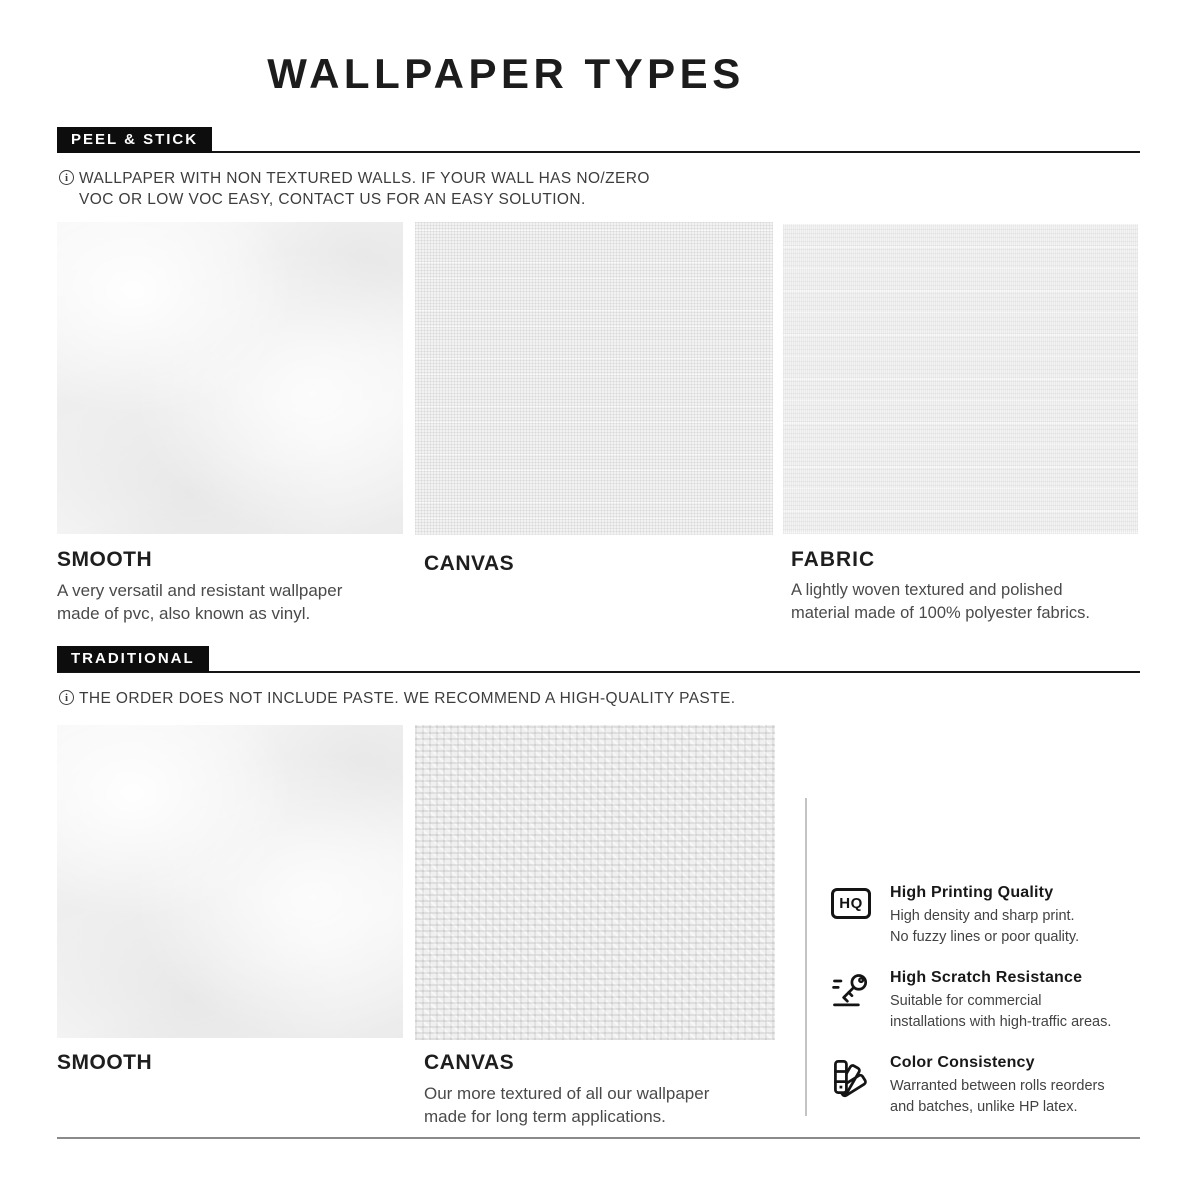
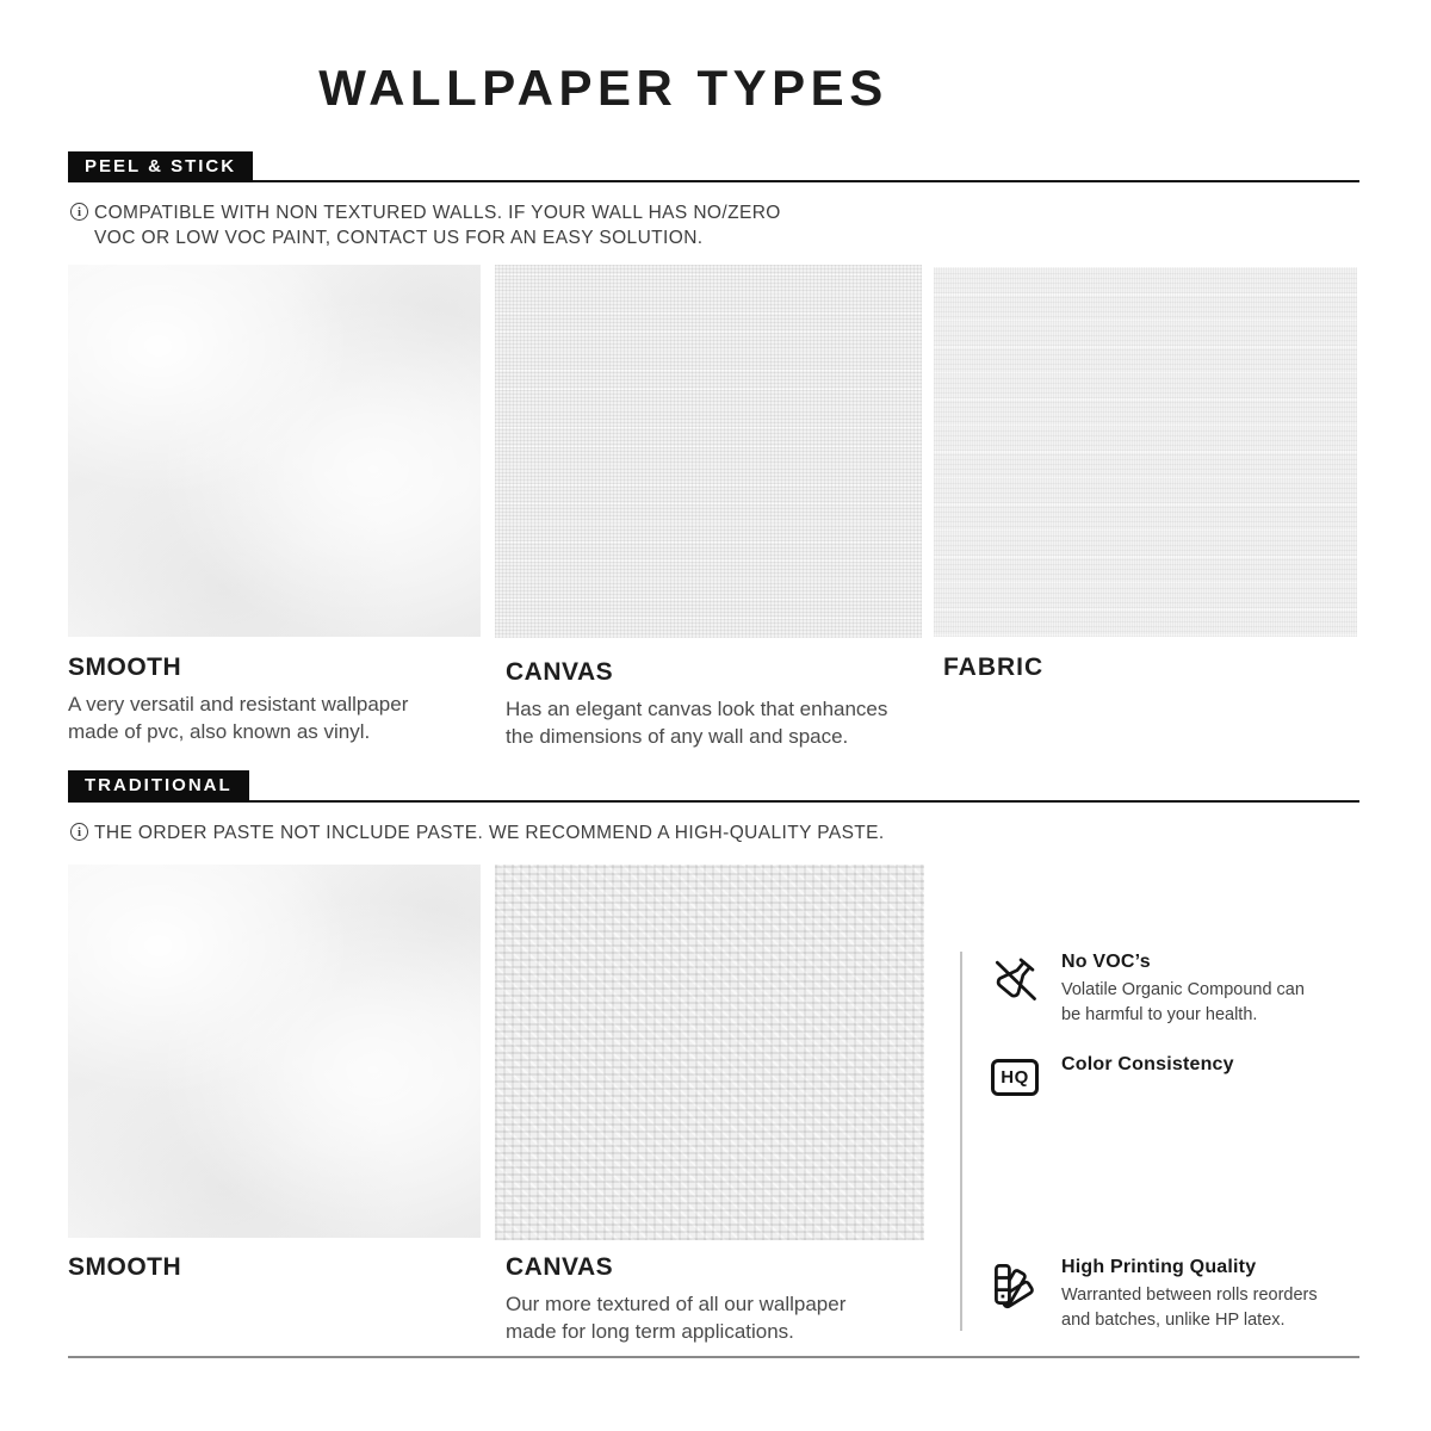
  WALLPAPER TYPES
  PEEL & STICK
  i
- WALLPAPER WITH NON TEXTURED WALLS. IF YOUR WALL HAS NO/ZERO
+ COMPATIBLE WITH NON TEXTURED WALLS. IF YOUR WALL HAS NO/ZERO
- VOC OR LOW VOC EASY, CONTACT US FOR AN EASY SOLUTION.
+ VOC OR LOW VOC PAINT, CONTACT US FOR AN EASY SOLUTION.
  SMOOTH
  A very versatil and resistant wallpaper
  made of pvc, also known as vinyl.
  CANVAS
+ Has an elegant canvas look that enhances
+ the dimensions of any wall and space.
  FABRIC
- A lightly woven textured and polished
- material made of 100% polyester fabrics.
  TRADITIONAL
  i
- THE ORDER DOES NOT INCLUDE PASTE. WE RECOMMEND A HIGH-QUALITY PASTE.
+ THE ORDER PASTE NOT INCLUDE PASTE. WE RECOMMEND A HIGH-QUALITY PASTE.
  SMOOTH
  CANVAS
  Our more textured of all our wallpaper
  made for long term applications.
+ No VOC’s
+ Volatile Organic Compound can
+ be harmful to your health.
  HQ
- High Printing Quality
+ Color Consistency
- High density and sharp print.
- No fuzzy lines or poor quality.
- High Scratch Resistance
- Suitable for commercial
- installations with high-traffic areas.
- Color Consistency
+ High Printing Quality
  Warranted between rolls reorders
  and batches, unlike HP latex.
